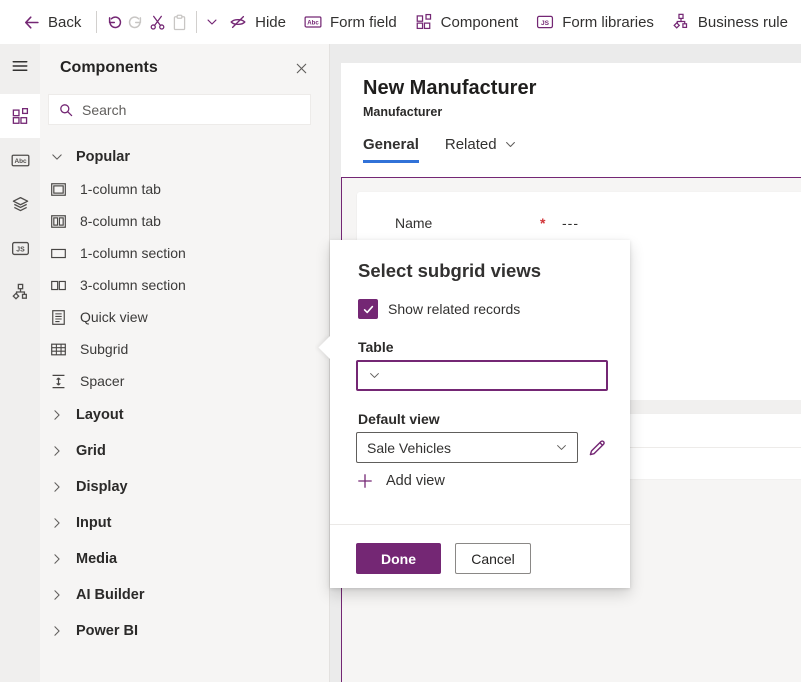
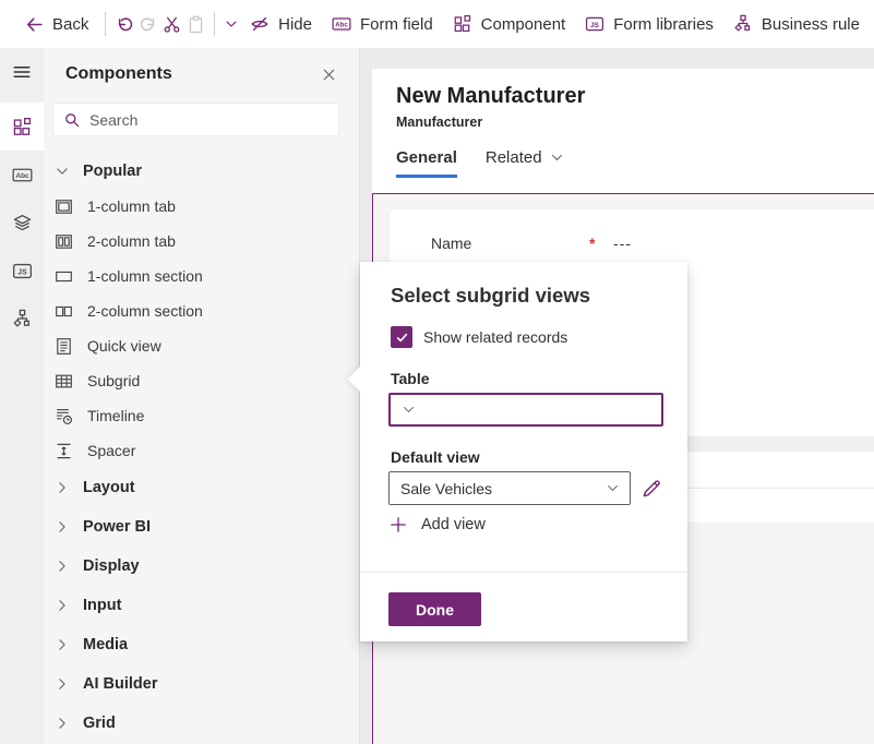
  Back
  Hide
  Form field
  Component
  Form libraries
  Business rule
  Components
  Search
  Popular
  1-column tab
- 8-column tab
+ 2-column tab
  1-column section
- 3-column section
+ 2-column section
  Quick view
  Subgrid
+ Timeline
  Spacer
  Layout
- Grid
+ Power BI
  Display
  Input
  Media
  AI Builder
- Power BI
+ Grid
  New Manufacturer
  Manufacturer
  General
  Related
  Name
  *
  ---
  Select subgrid views
  Show related records
  Table
  Default view
  Sale Vehicles
  Add view
  Done
- Cancel
